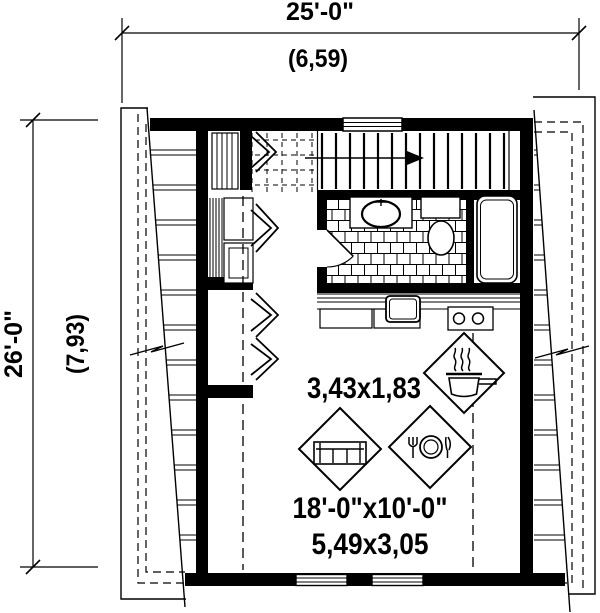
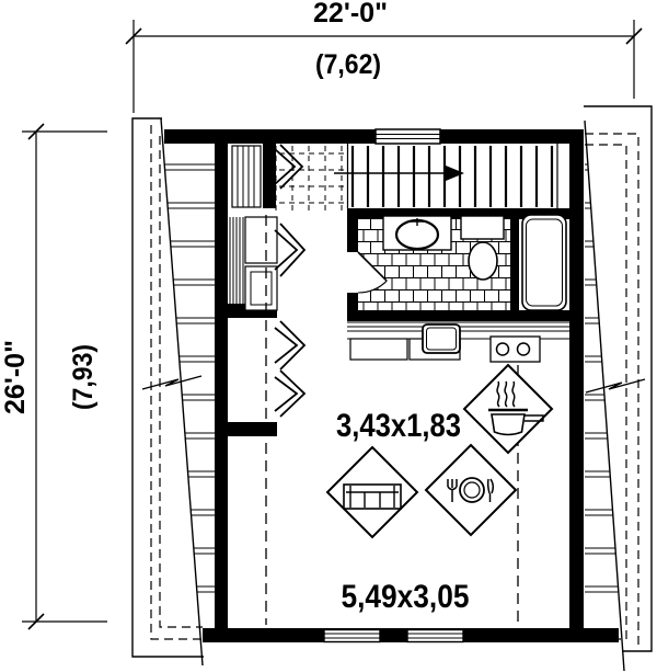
- 25'-0"
+ 22'-0"
- (6,59)
+ (7,62)
  3,43x1,83
- 18'-0"x10'-0"
  5,49x3,05
